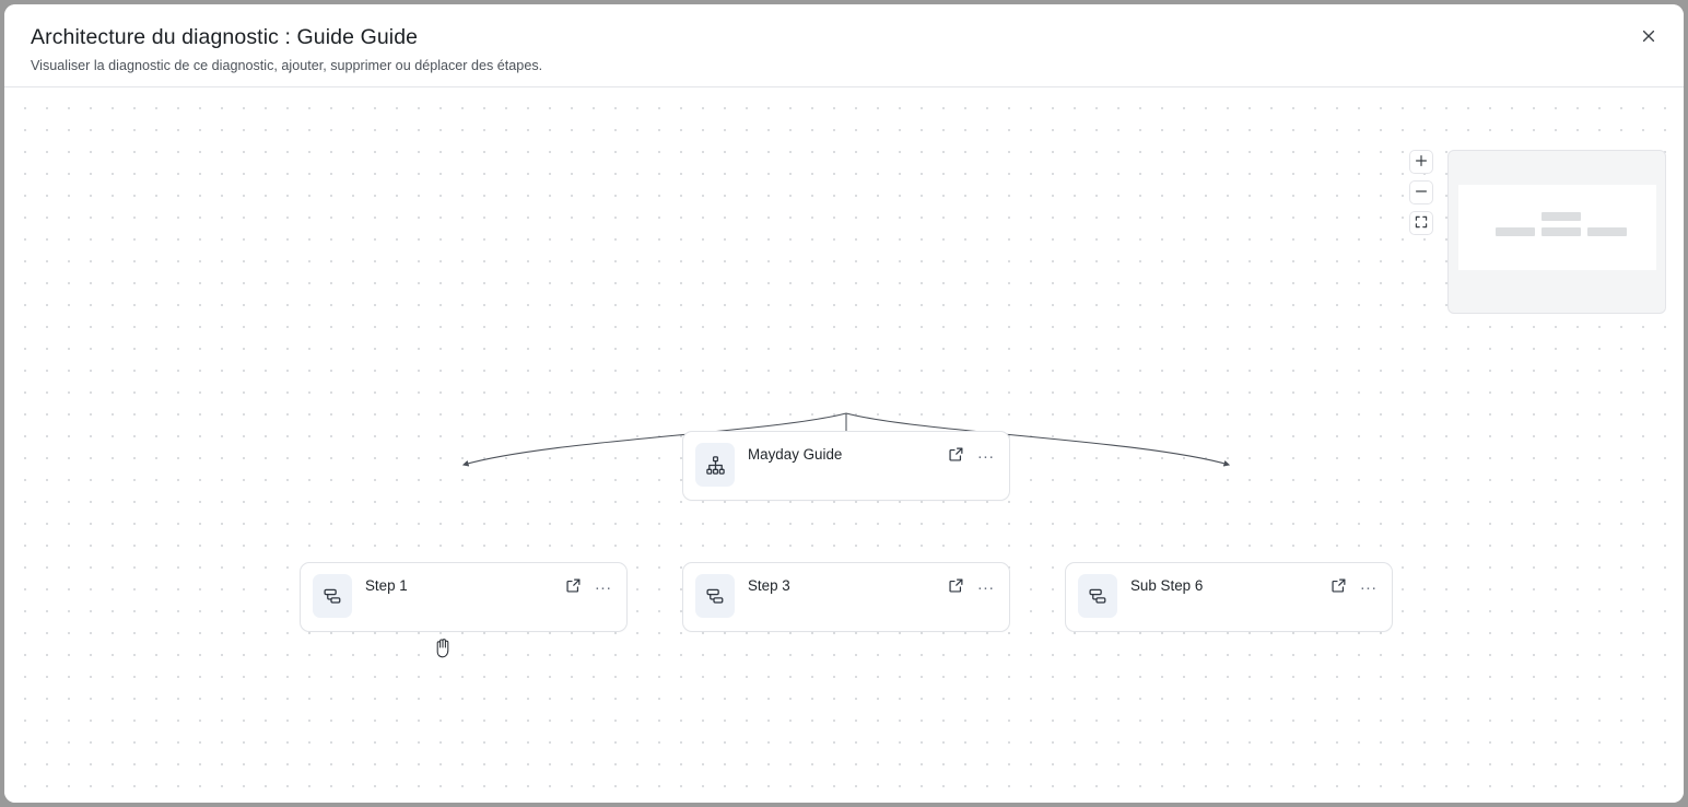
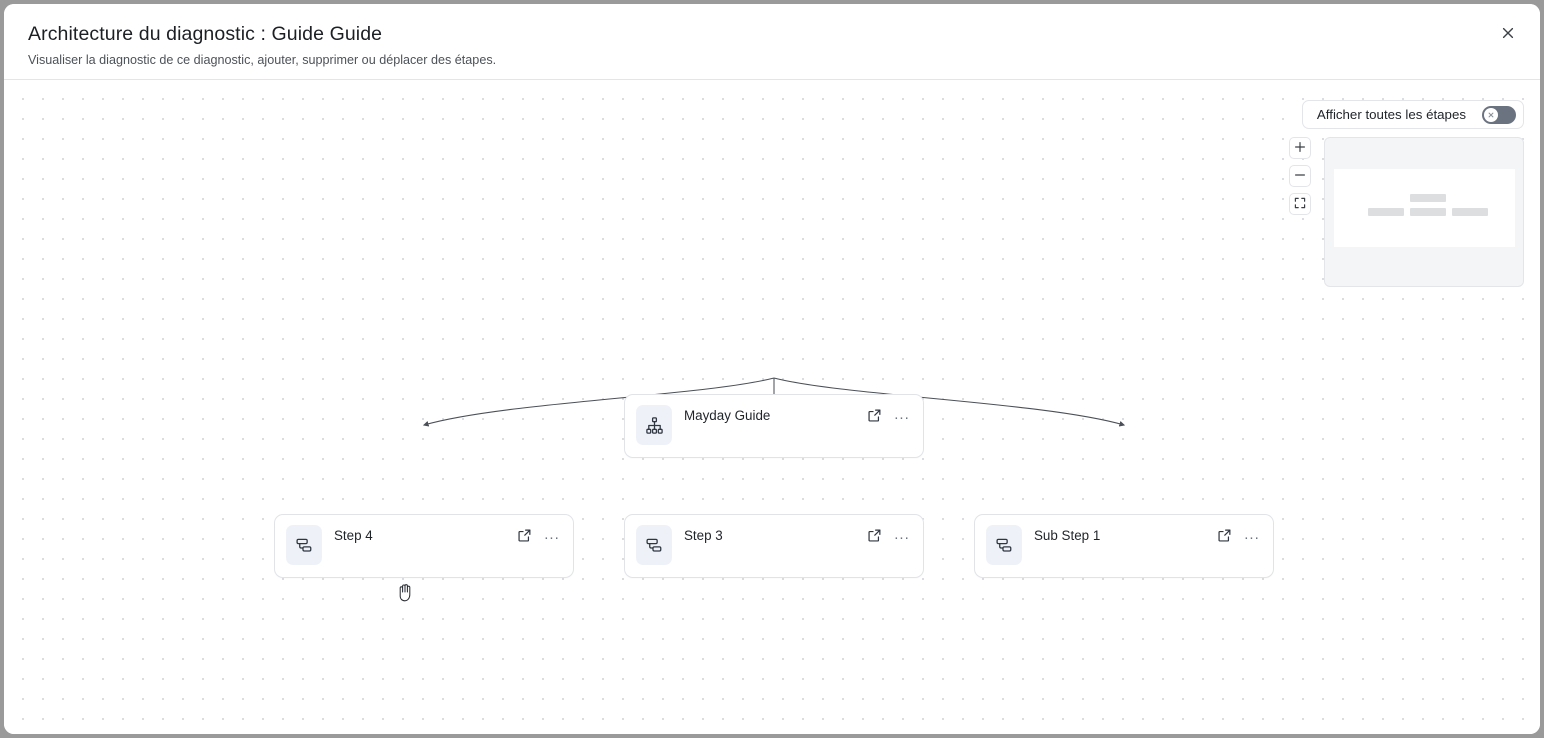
  Architecture du diagnostic : Guide Guide
  Visualiser la diagnostic de ce diagnostic, ajouter, supprimer ou déplacer des étapes.
  Mayday Guide
  ...
- Step 1
+ Step 4
  ...
  Step 3
  ...
- Sub Step 6
+ Sub Step 1
  ...
+ Afficher toutes les étapes
